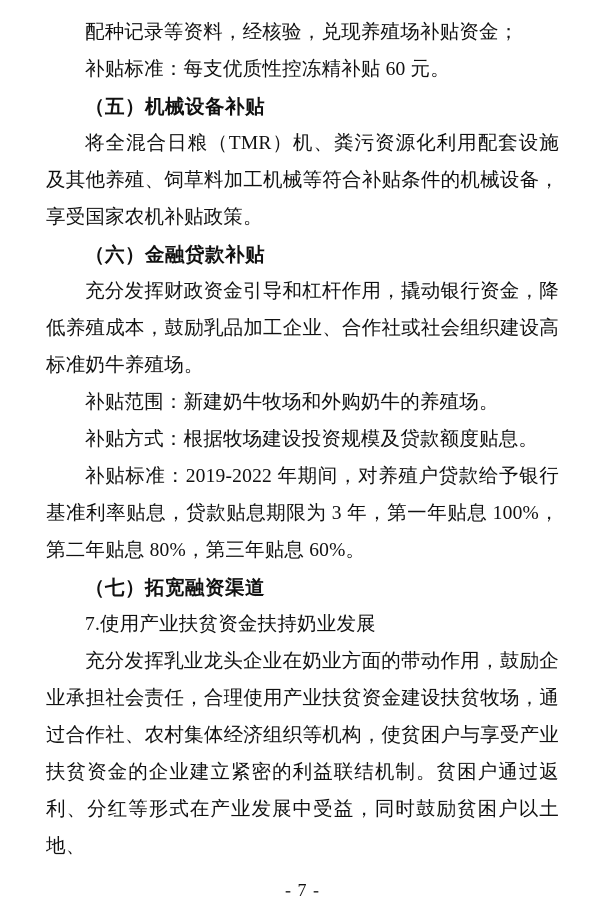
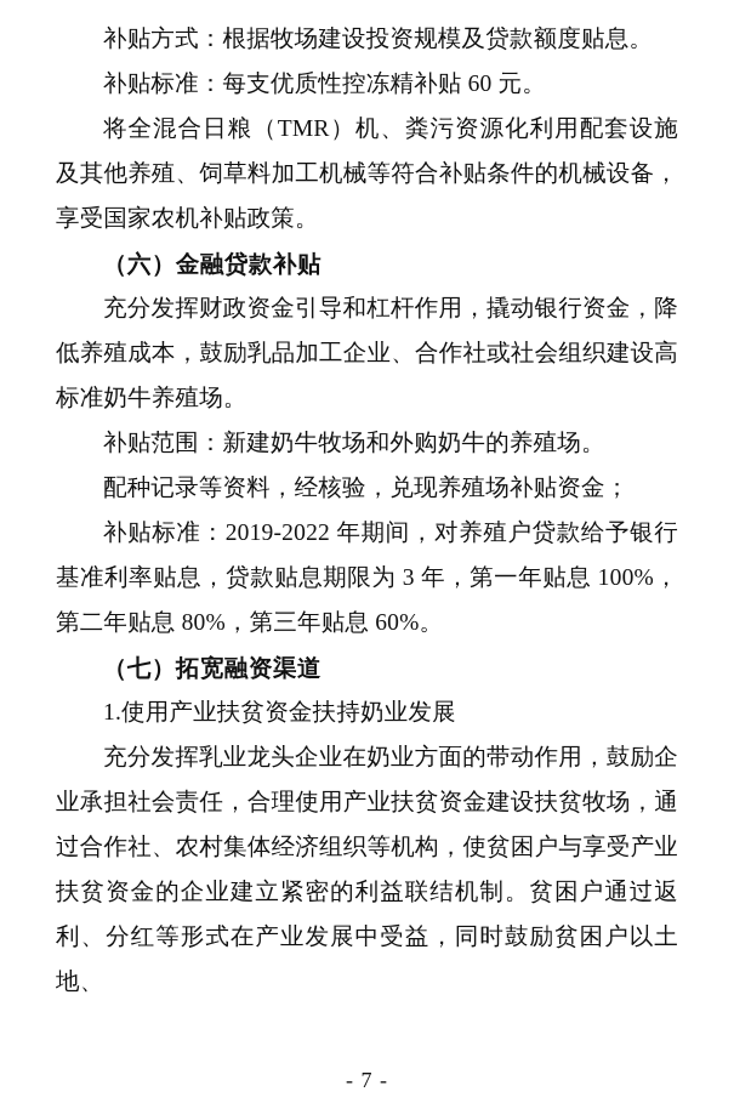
- 配种记录等资料，经核验，兑现养殖场补贴资金；
+ 补贴方式：根据牧场建设投资规模及贷款额度贴息。
  补贴标准：每支优质性控冻精补贴 60 元。
- （五）机械设备补贴
  将全混合日粮（TMR）机、粪污资源化利用配套设施及其他养殖、饲草料加工机械等符合补贴条件的机械设备，享受国家农机补贴政策。
  （六）金融贷款补贴
  充分发挥财政资金引导和杠杆作用，撬动银行资金，降低养殖成本，鼓励乳品加工企业、合作社或社会组织建设高标准奶牛养殖场。
  补贴范围：新建奶牛牧场和外购奶牛的养殖场。
- 补贴方式：根据牧场建设投资规模及贷款额度贴息。
+ 配种记录等资料，经核验，兑现养殖场补贴资金；
  补贴标准：2019-2022 年期间，对养殖户贷款给予银行基准利率贴息，贷款贴息期限为 3 年，第一年贴息 100%，第二年贴息 80%，第三年贴息 60%。
  （七）拓宽融资渠道
- 7.使用产业扶贫资金扶持奶业发展
+ 1.使用产业扶贫资金扶持奶业发展
  充分发挥乳业龙头企业在奶业方面的带动作用，鼓励企业承担社会责任，合理使用产业扶贫资金建设扶贫牧场，通过合作社、农村集体经济组织等机构，使贫困户与享受产业扶贫资金的企业建立紧密的利益联结机制。贫困户通过返利、分红等形式在产业发展中受益，同时鼓励贫困户以土地、
  - 7 -
